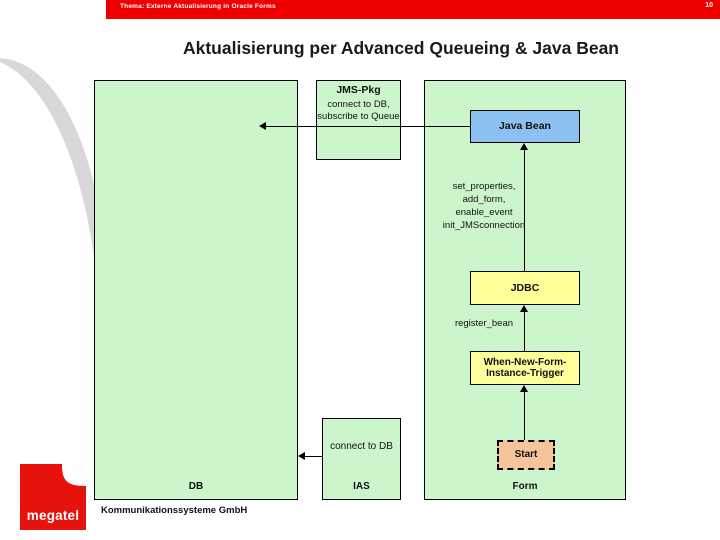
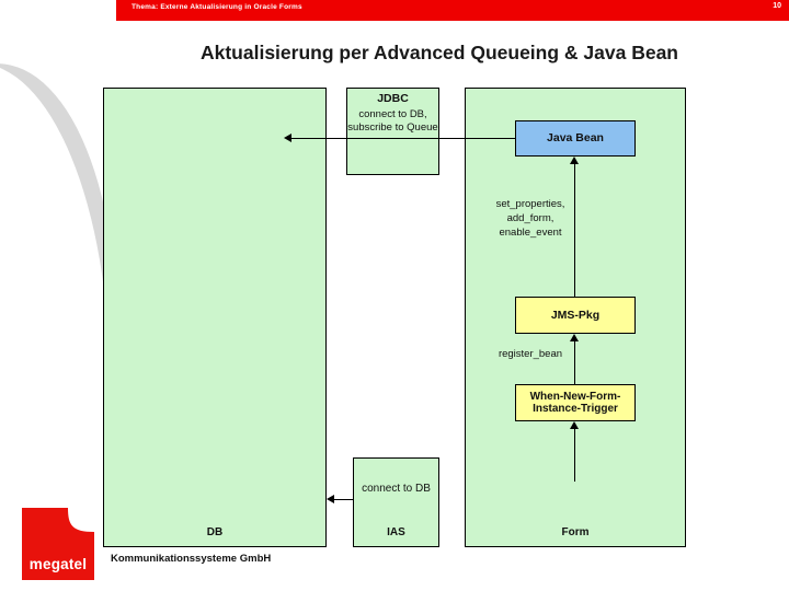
  Aktualisierung per Advanced Queueing & Java Bean
  DB
  IAS
  Form
- JMS-Pkg
+ JDBC
  connect to DB,
  subscribe to Queue
  Java Bean
- JDBC
+ JMS-Pkg
  When-New-Form-
  Instance-Trigger
- Start
  connect to DB
  set_properties,
  add_form,
  enable_event
- init_JMSconnection
  register_bean
  megatel
  Kommunikationssysteme GmbH
